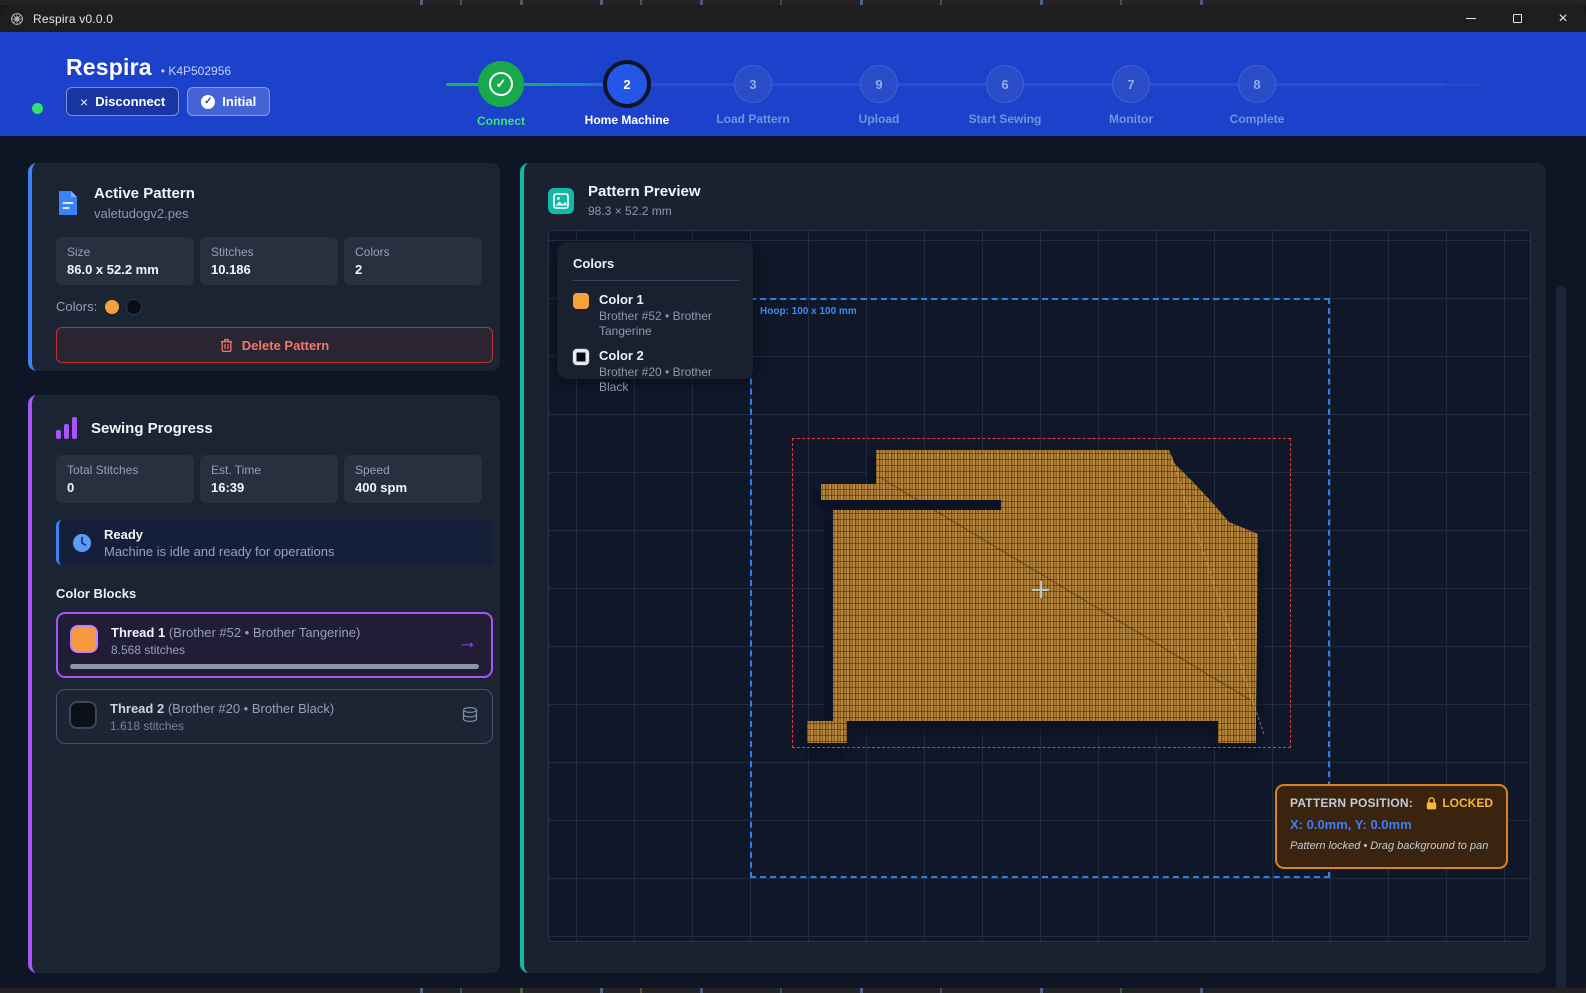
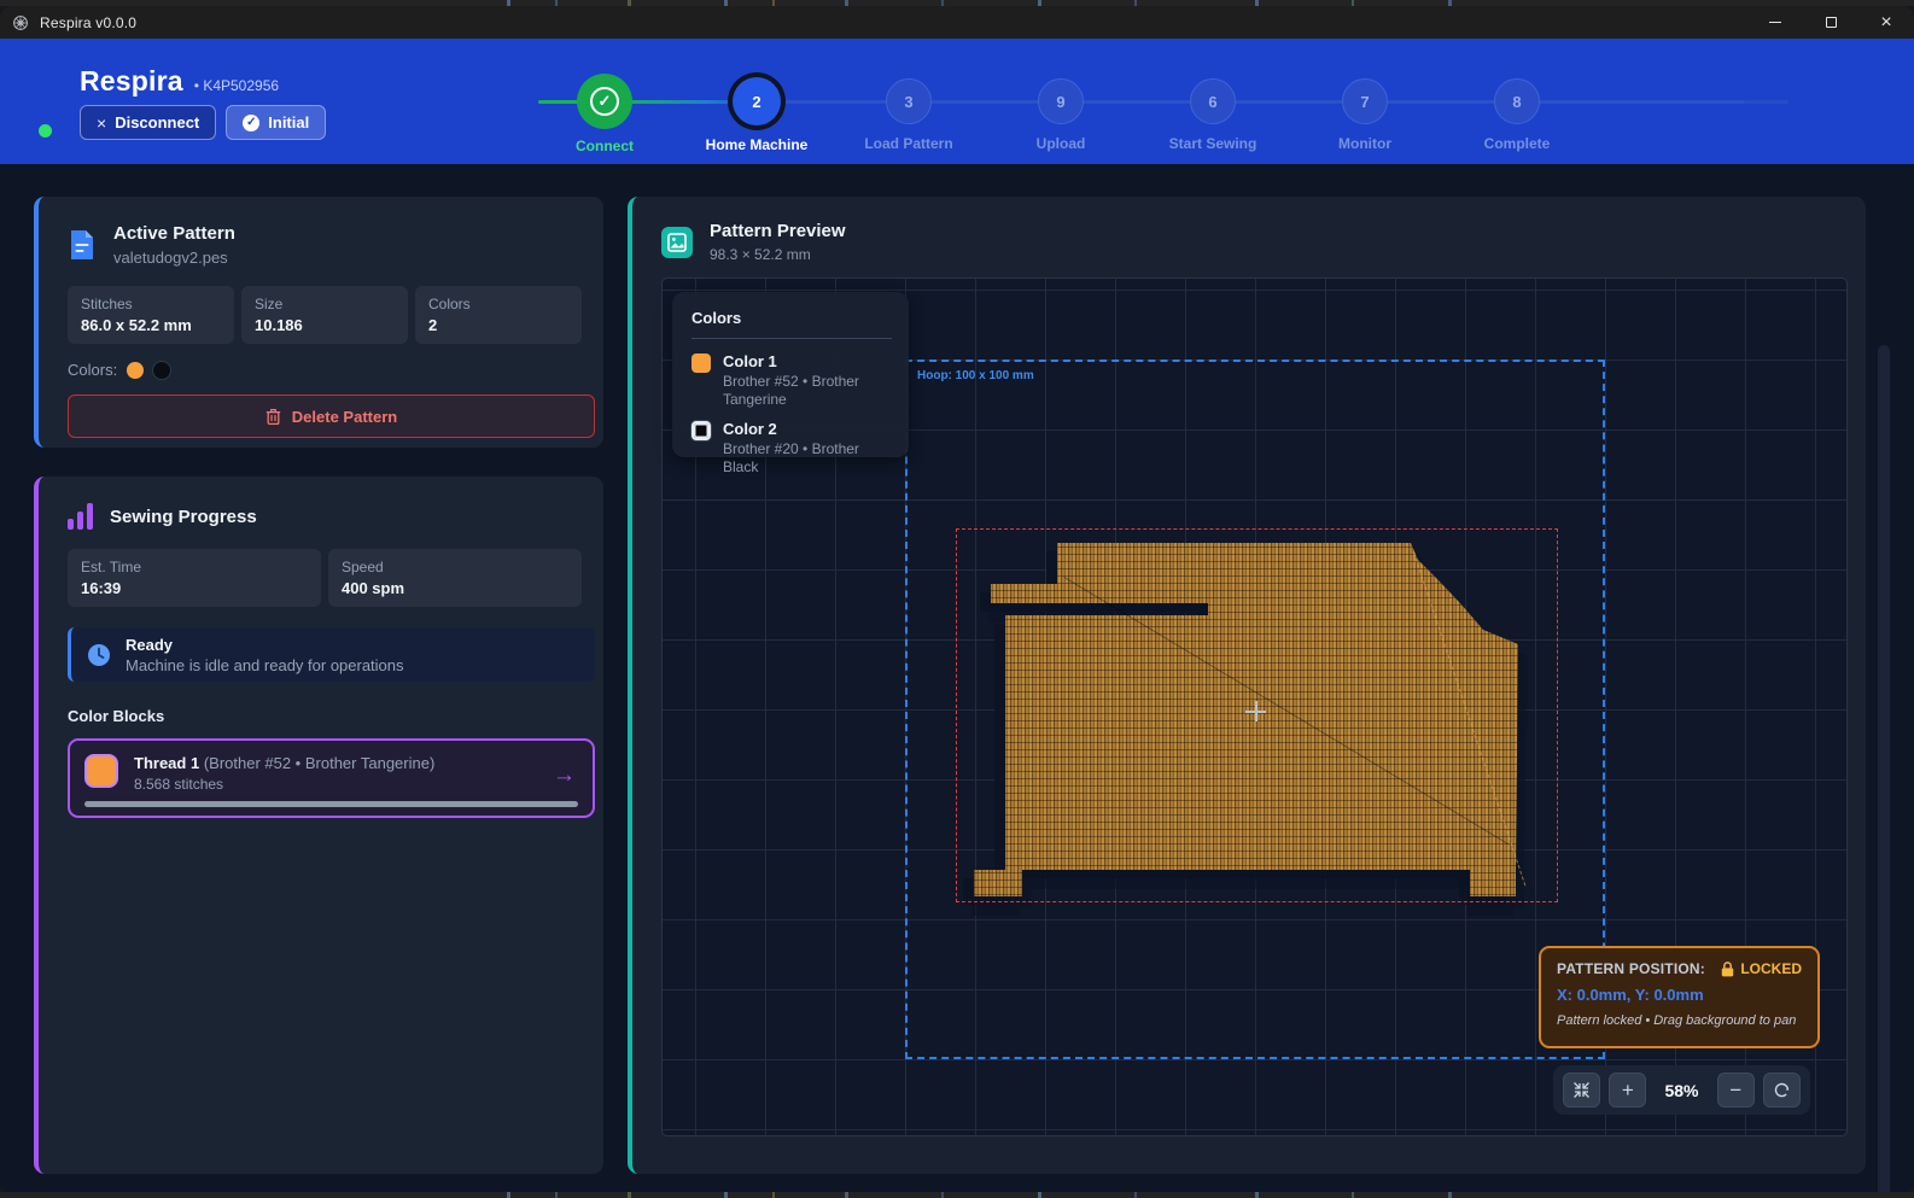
  Respira v0.0.0
  ×
  Respira
  • K4P502956
  ×
  Disconnect
  ✓
  Initial
  ✓
  Connect
  2
  Home Machine
  3
  Load Pattern
  9
  Upload
  6
  Start Sewing
  7
  Monitor
  8
  Complete
  Active Pattern
  valetudogv2.pes
- Size
+ Stitches
  86.0 x 52.2 mm
- Stitches
+ Size
  10.186
  Colors
  2
  Colors:
  Delete Pattern
  Sewing Progress
- Total Stitches
- 0
  Est. Time
  16:39
  Speed
  400 spm
  Ready
  Machine is idle and ready for operations
  Color Blocks
  Thread 1 (Brother #52 • Brother Tangerine)
  8.568 stitches
  →
- Thread 2 (Brother #20 • Brother Black)
- 1.618 stitches
  Pattern Preview
  98.3 × 52.2 mm
  Hoop: 100 x 100 mm
  PATTERN POSITION:
  LOCKED
  X: 0.0mm, Y: 0.0mm
  Pattern locked • Drag background to pan
+ +
+ 58%
+ −
  Colors
  Color 1
  Brother #52 • Brother Tangerine
  Color 2
  Brother #20 • Brother Black
